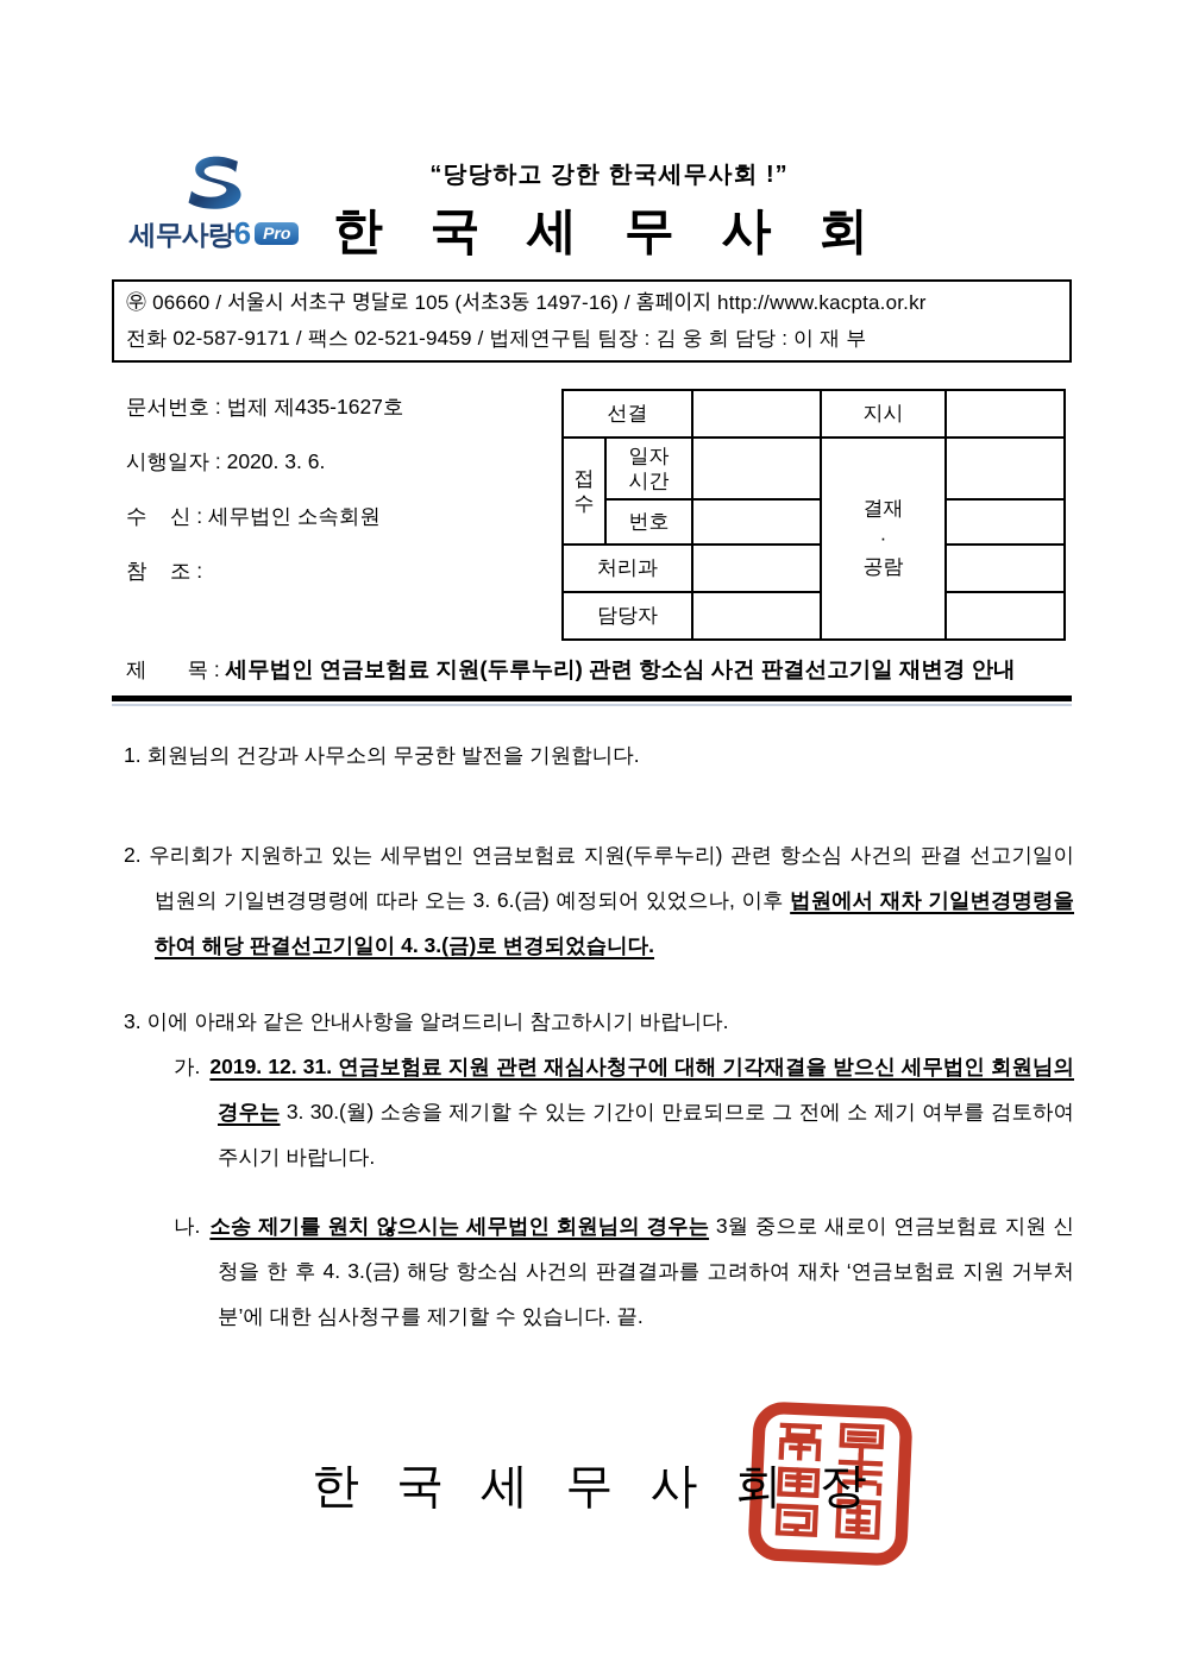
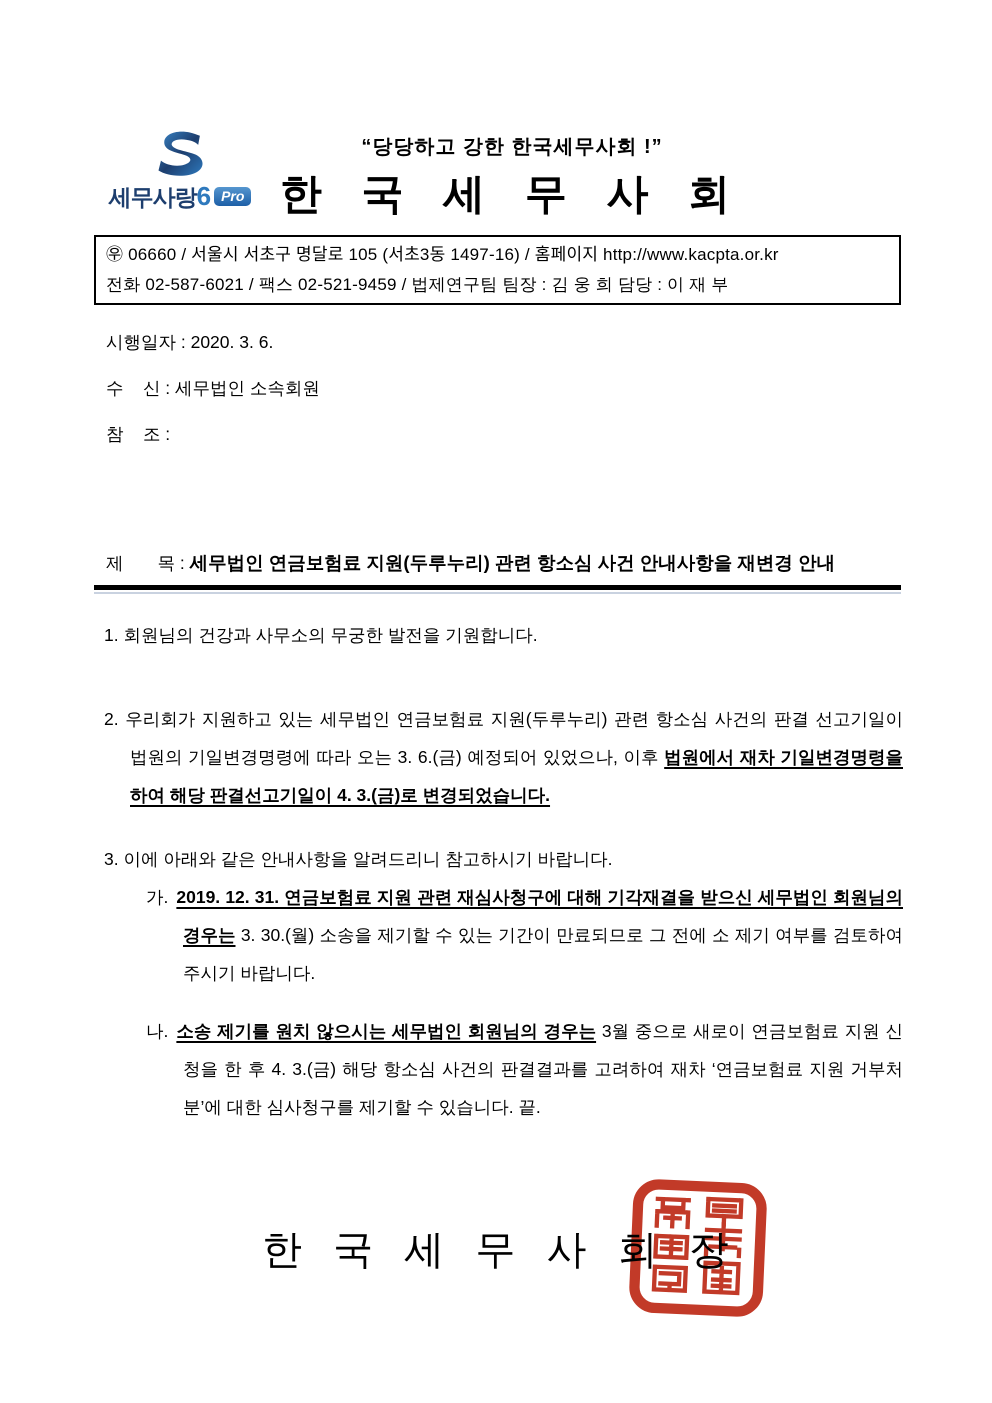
  세무사랑6 Pro
  “당당하고 강한 한국세무사회 !”
  한 국 세 무 사 회
  ㉾ 06660 / 서울시 서초구 명달로 105 (서초3동 1497-16) / 홈페이지 http://www.kacpta.or.kr
- 전화 02-587-9171 / 팩스 02-521-9459 / 법제연구팀 팀장 : 김 웅 희 담당 : 이 재 부
+ 전화 02-587-6021 / 팩스 02-521-9459 / 법제연구팀 팀장 : 김 웅 희 담당 : 이 재 부
- 문서번호 : 법제 제435-1627호
  시행일자 : 2020. 3. 6.
  수 신 : 세무법인 소속회원
  참 조 :
- 선결		지시
- 접 수	일자 시간		결재 · 공람
- 번호
- 처리과
- 담당자
- 제 목 : 세무법인 연금보험료 지원(두루누리) 관련 항소심 사건 판결선고기일 재변경 안내
+ 제 목 : 세무법인 연금보험료 지원(두루누리) 관련 항소심 사건 안내사항을 재변경 안내
  1. 회원님의 건강과 사무소의 무궁한 발전을 기원합니다.
  2. 우리회가 지원하고 있는 세무법인 연금보험료 지원(두루누리) 관련 항소심 사건의 판결 선고기일이 법원의 기일변경명령에 따라 오는 3. 6.(금) 예정되어 있었으나, 이후 법원에서 재차 기일변경명령을 하여 해당 판결선고기일이 4. 3.(금)로 변경되었습니다.
  3. 이에 아래와 같은 안내사항을 알려드리니 참고하시기 바랍니다.
  가. 2019. 12. 31. 연금보험료 지원 관련 재심사청구에 대해 기각재결을 받으신 세무법인 회원님의 경우는 3. 30.(월) 소송을 제기할 수 있는 기간이 만료되므로 그 전에 소 제기 여부를 검토하여 주시기 바랍니다.
  나. 소송 제기를 원치 않으시는 세무법인 회원님의 경우는 3월 중으로 새로이 연금보험료 지원 신청을 한 후 4. 3.(금) 해당 항소심 사건의 판결결과를 고려하여 재차 ‘연금보험료 지원 거부처분’에 대한 심사청구를 제기할 수 있습니다. 끝.
  한 국 세 무 사 회 장
